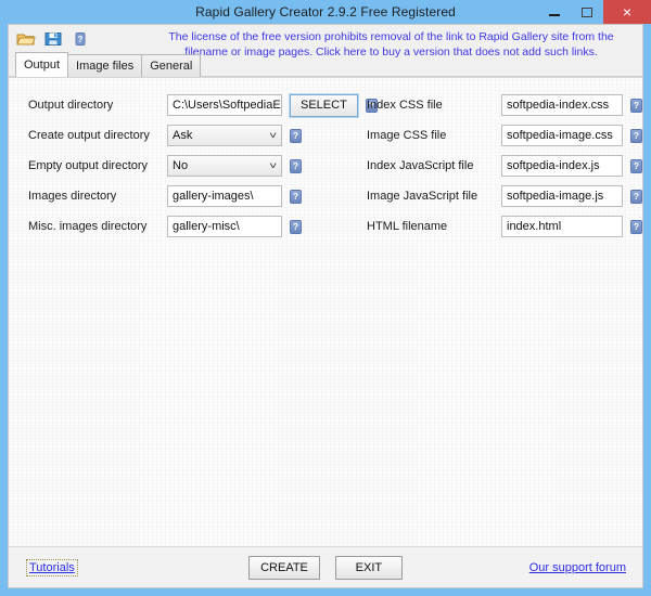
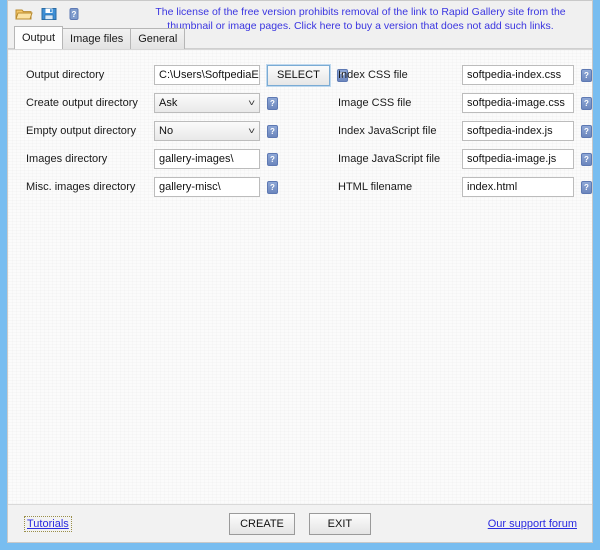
- Rapid Gallery Creator 2.9.2 Free Registered
- ×
  ?
  The license of the free version prohibits removal of the link to Rapid Gallery site from the
- filename or image pages. Click here to buy a version that does not add such links.
+ thumbnail or image pages. Click here to buy a version that does not add such links.
  Output
  Image files
  General
  Output directory
  C:\Users\SoftpediaE
  SELECT
  ?
  Create output directory
  Ask
  ˅
  ?
  Empty output directory
  No
  ˅
  ?
  Images directory
  gallery-images\
  ?
  Misc. images directory
  gallery-misc\
  ?
  Index CSS file
  softpedia-index.css
  ?
  Image CSS file
  softpedia-image.css
  ?
  Index JavaScript file
  softpedia-index.js
  ?
  Image JavaScript file
  softpedia-image.js
  ?
  HTML filename
  index.html
  ?
  Tutorials
  CREATE
  EXIT
  Our support forum
